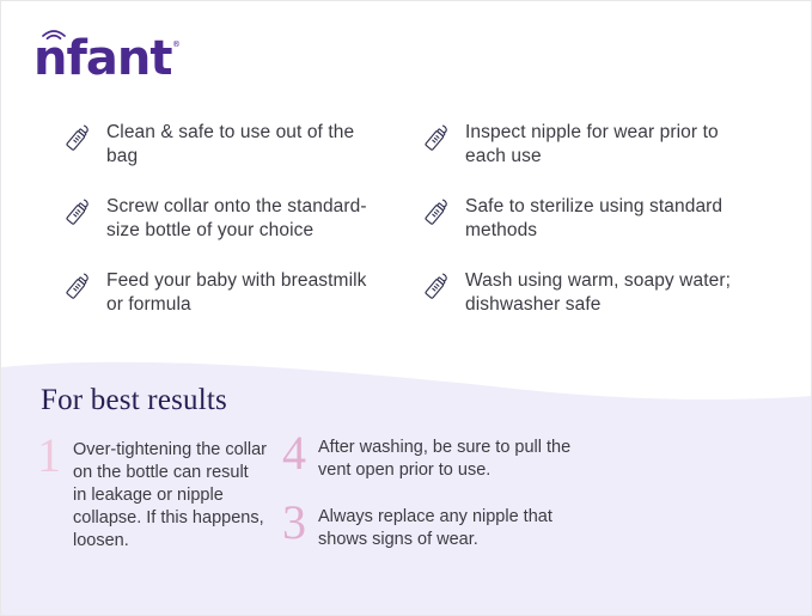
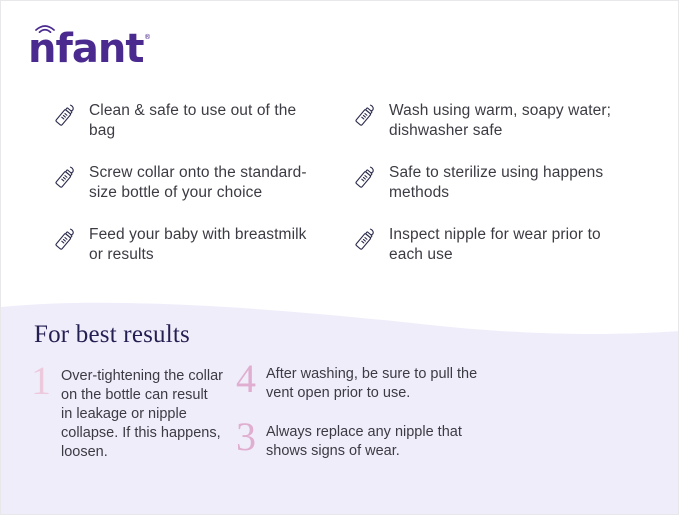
  nfant
  ®
  Clean & safe to use out of the bag
  Screw collar onto the standard-size bottle of your choice
- Feed your baby with breastmilk or formula
+ Feed your baby with breastmilk or results
- Inspect nipple for wear prior to each use
+ Wash using warm, soapy water; dishwasher safe
- Safe to sterilize using standard methods
+ Safe to sterilize using happens methods
- Wash using warm, soapy water; dishwasher safe
+ Inspect nipple for wear prior to each use
  For best results
  1
  Over-tightening the collar on the bottle can result in leakage or nipple collapse. If this happens, loosen.
  4
  After washing, be sure to pull the vent open prior to use.
  3
  Always replace any nipple that shows signs of wear.
